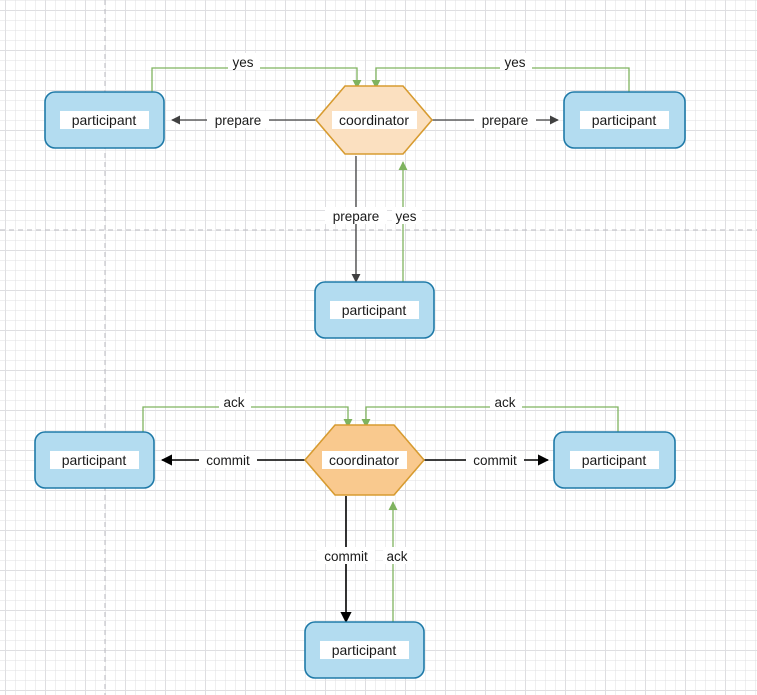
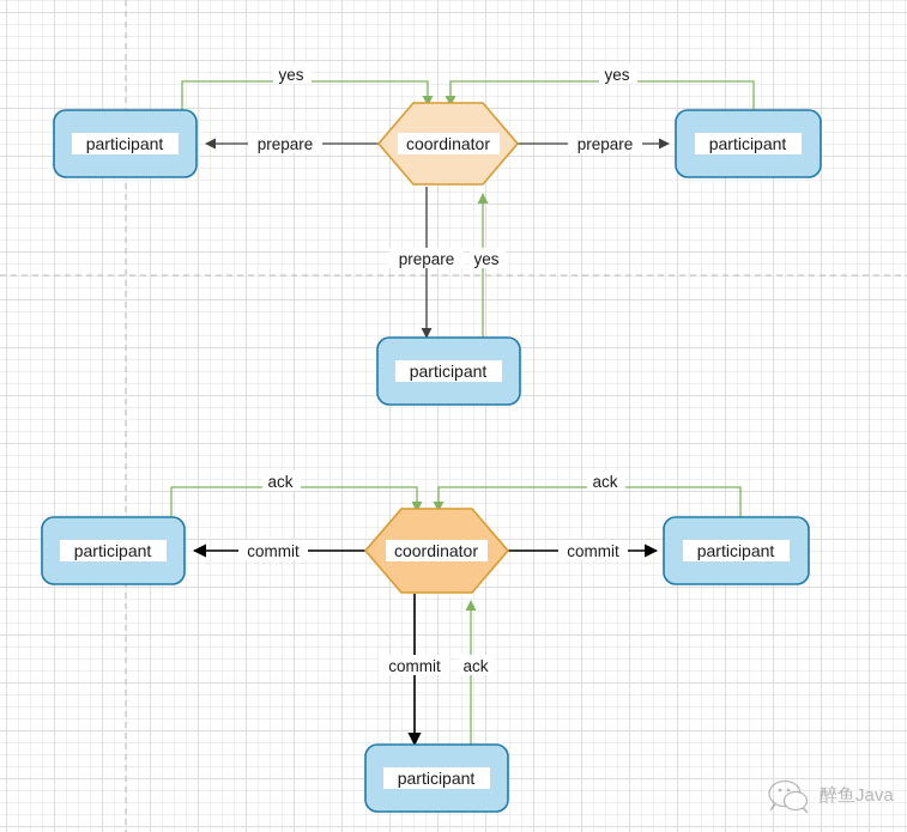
  participant
  coordinator
  participant
  participant
  prepare
  prepare
  prepare
  yes
  yes
  yes
  participant
  coordinator
  participant
  participant
  commit
  commit
  commit
  ack
  ack
  ack
+ 醉鱼Java
